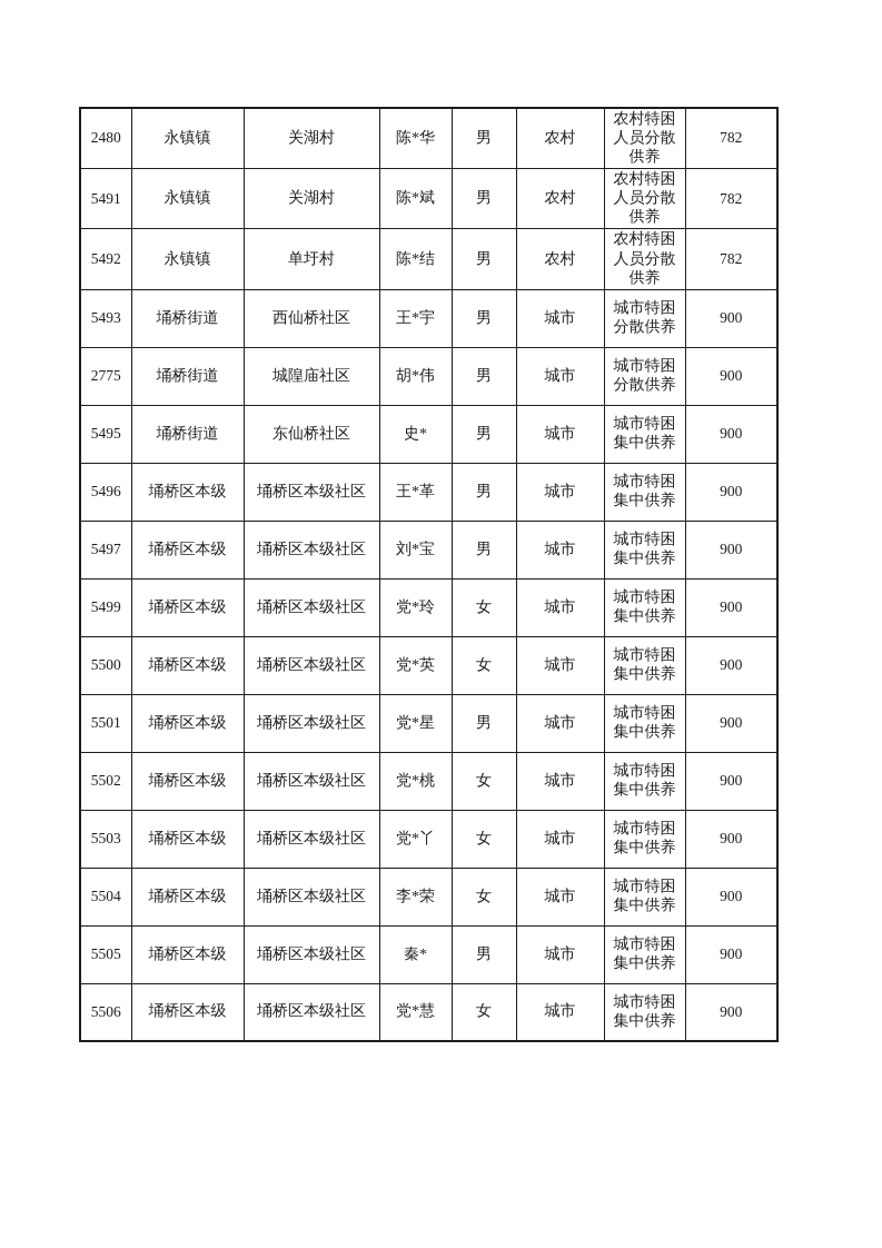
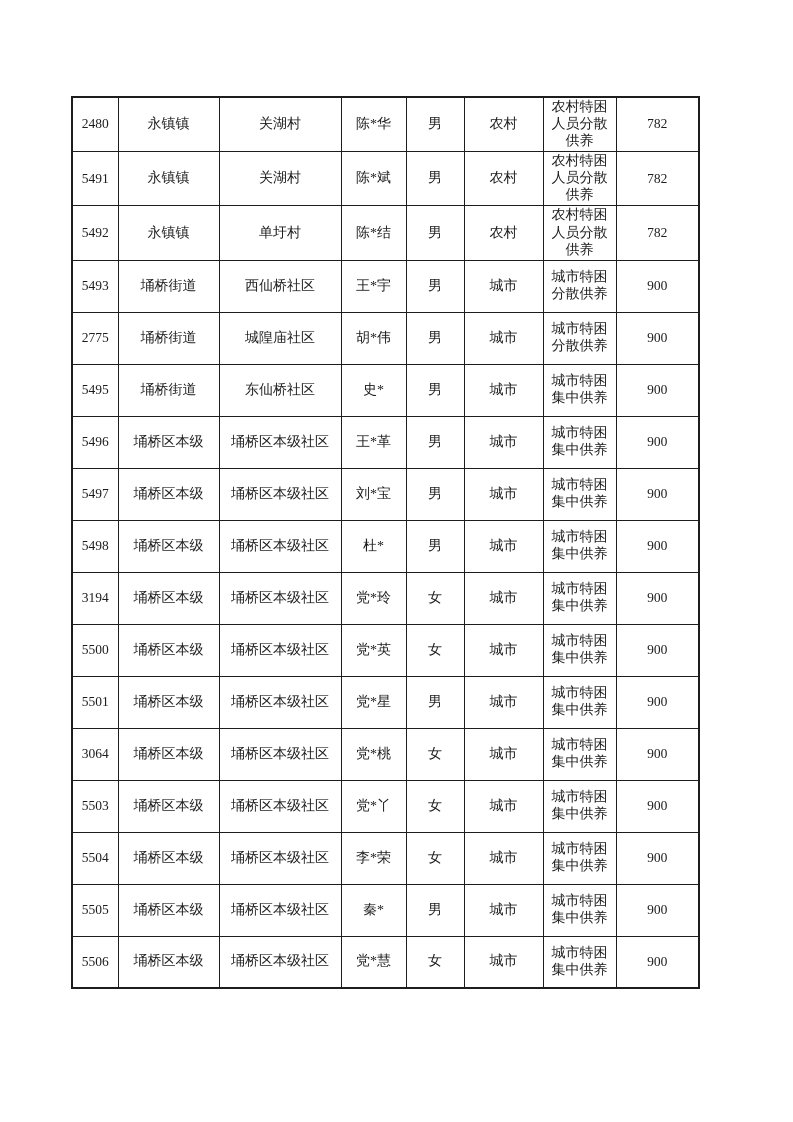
  2480	永镇镇	关湖村	陈*华	男	农村	农村特困人员分散供养	782
  5491	永镇镇	关湖村	陈*斌	男	农村	农村特困人员分散供养	782
  5492	永镇镇	单圩村	陈*结	男	农村	农村特困人员分散供养	782
  5493	埇桥街道	西仙桥社区	王*宇	男	城市	城市特困分散供养	900
  2775	埇桥街道	城隍庙社区	胡*伟	男	城市	城市特困分散供养	900
  5495	埇桥街道	东仙桥社区	史*	男	城市	城市特困集中供养	900
  5496	埇桥区本级	埇桥区本级社区	王*革	男	城市	城市特困集中供养	900
  5497	埇桥区本级	埇桥区本级社区	刘*宝	男	城市	城市特困集中供养	900
+ 5498	埇桥区本级	埇桥区本级社区	杜*	男	城市	城市特困集中供养	900
- 5499	埇桥区本级	埇桥区本级社区	党*玲	女	城市	城市特困集中供养	900
+ 3194	埇桥区本级	埇桥区本级社区	党*玲	女	城市	城市特困集中供养	900
  5500	埇桥区本级	埇桥区本级社区	党*英	女	城市	城市特困集中供养	900
  5501	埇桥区本级	埇桥区本级社区	党*星	男	城市	城市特困集中供养	900
- 5502	埇桥区本级	埇桥区本级社区	党*桃	女	城市	城市特困集中供养	900
+ 3064	埇桥区本级	埇桥区本级社区	党*桃	女	城市	城市特困集中供养	900
  5503	埇桥区本级	埇桥区本级社区	党*丫	女	城市	城市特困集中供养	900
  5504	埇桥区本级	埇桥区本级社区	李*荣	女	城市	城市特困集中供养	900
  5505	埇桥区本级	埇桥区本级社区	秦*	男	城市	城市特困集中供养	900
  5506	埇桥区本级	埇桥区本级社区	党*慧	女	城市	城市特困集中供养	900
